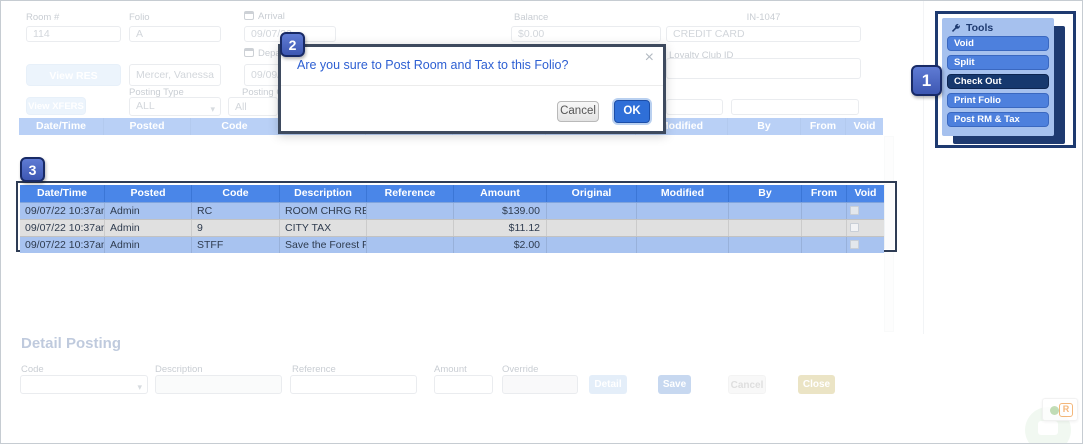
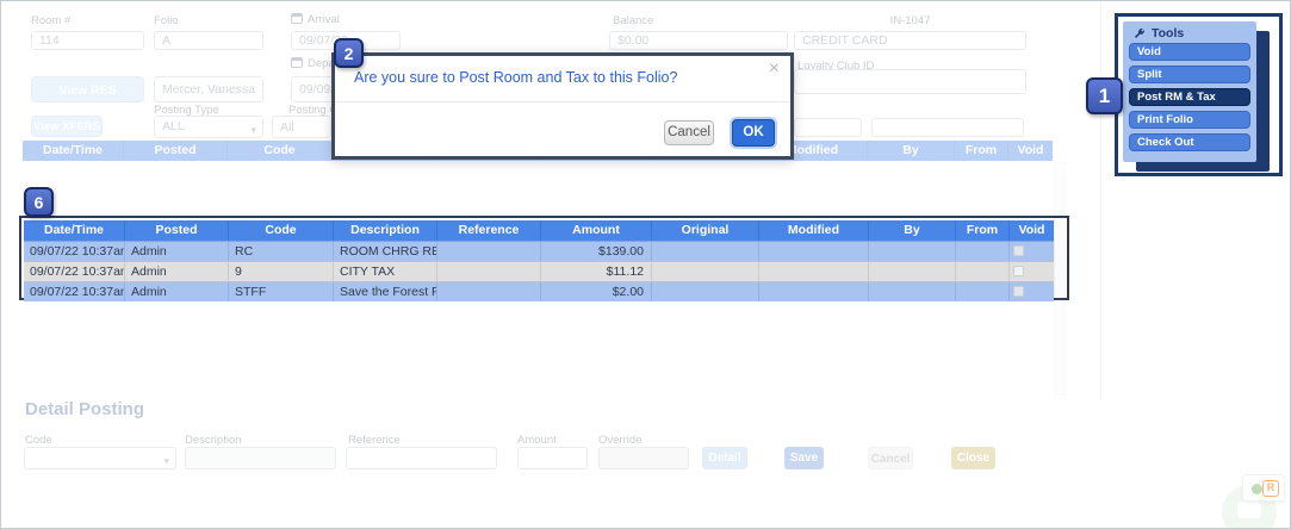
  Room #
  Folio
  Arrival
  Balance
  IN-1047
  114
  A
  09/07/
  $0.00
  CREDIT CARD
  Loyalty Club ID
  Mercer, Vanessa
  Posting Type
  ALL
  ▾
  All
  Date/Time
  Posted
  Code
  odified
  By
  From
  Void
  Detail Posting
  Code
  Description
  Reference
  Amount
  Override
  ▾
  Detail
  Save
  Cancel
  Close
  Date/Time
  Posted
  Code
  Description
  Reference
  Amount
  Original
  Modified
  By
  From
  Void
  09/07/22 10:37a
  Admin
  RC
  $139.00
  09/07/22 10:37a
  Admin
  9
  CITY TAX
  $11.12
  09/07/22 10:37a
  Admin
  STFF
  Save the Forest F
  $2.00
  Are you sure to Post Room and Tax to this Folio?
  ×
  Cancel
  OK
  Tools
  Void
  Split
- Check Out
+ Post RM & Tax
  Print Folio
- Post RM & Tax
+ Check Out
  1
  2
- 3
+ 6
  R
